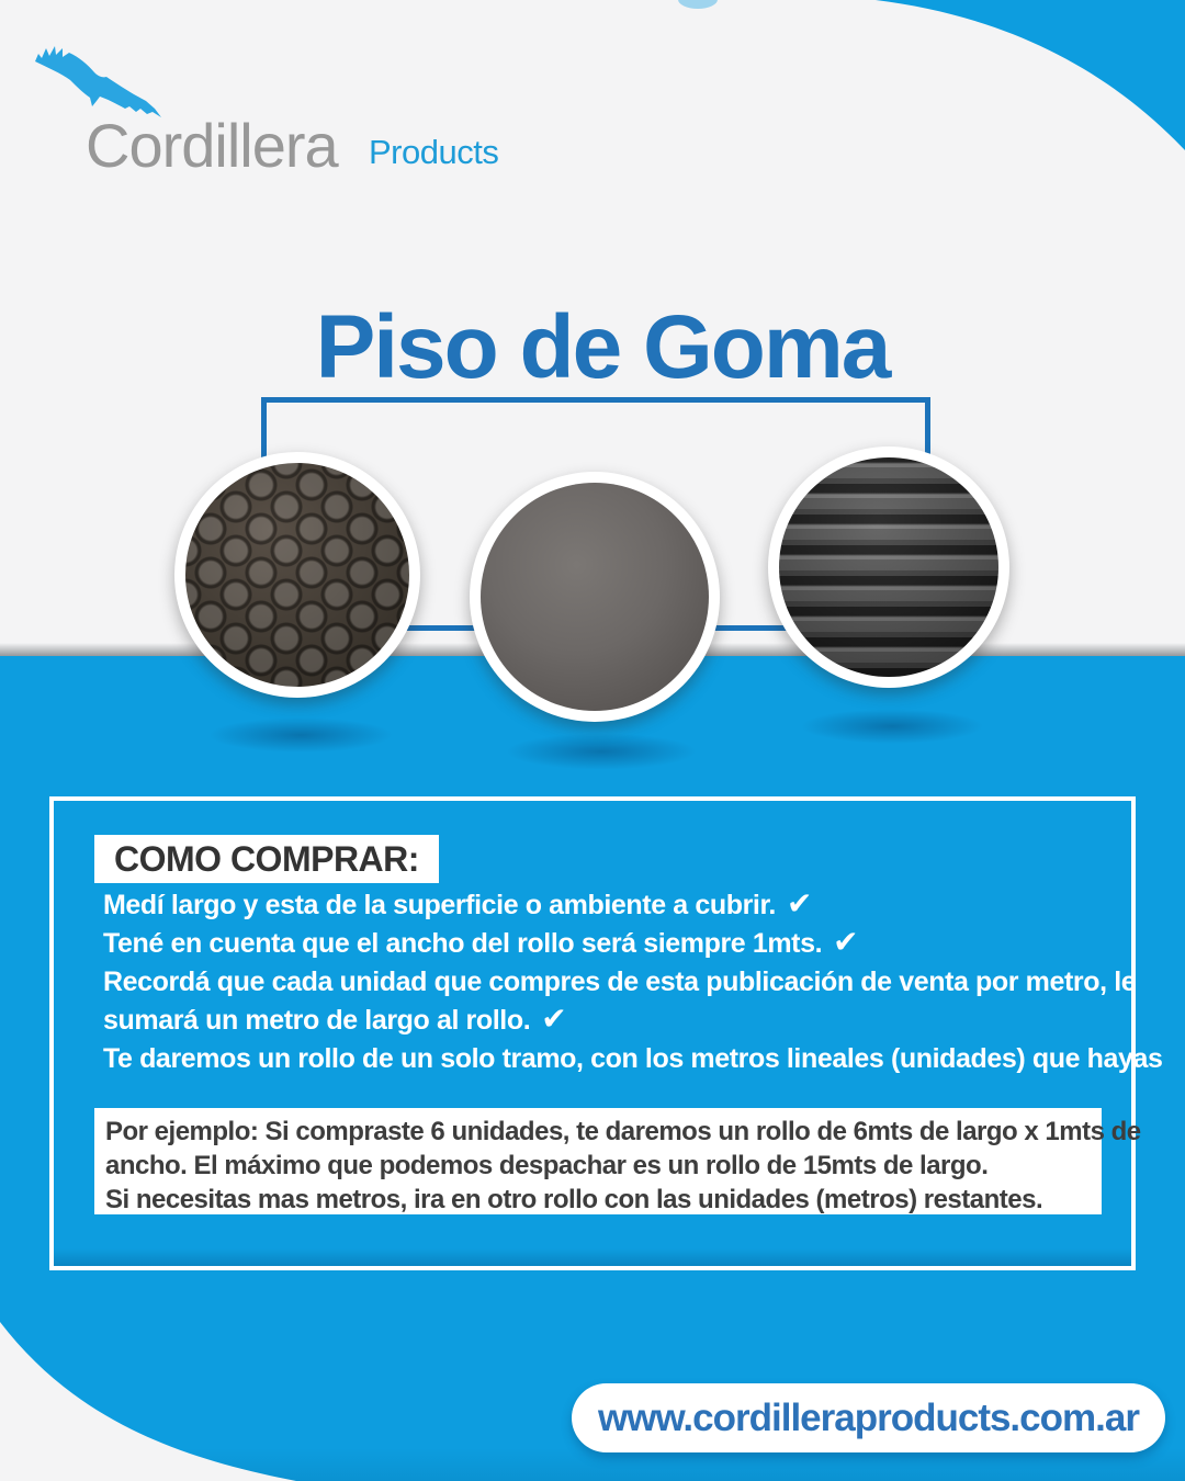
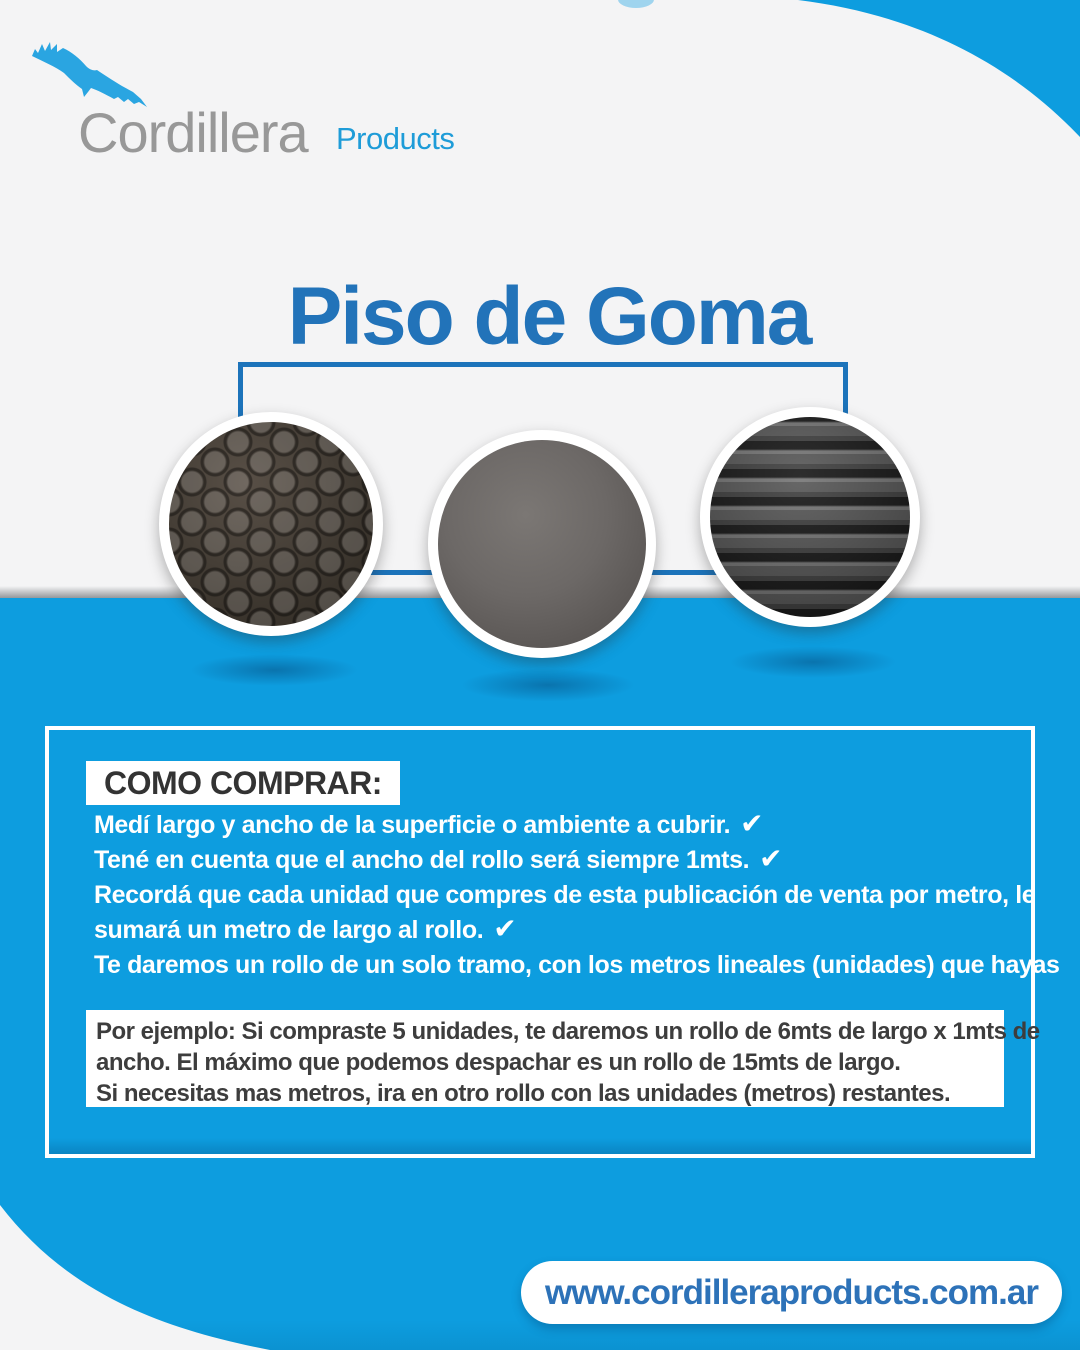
  Cordillera
  Products
  Piso de Goma
  COMO COMPRAR:
- Medí largo y esta de la superficie o ambiente a cubrir. ✔
+ Medí largo y ancho de la superficie o ambiente a cubrir. ✔
  Tené en cuenta que el ancho del rollo será siempre 1mts. ✔
  Recordá que cada unidad que compres de esta publicación de venta por metro, le
  sumará un metro de largo al rollo. ✔
  Te daremos un rollo de un solo tramo, con los metros lineales (unidades) que hayas
- Por ejemplo: Si compraste 6 unidades, te daremos un rollo de 6mts de largo x 1mts de
+ Por ejemplo: Si compraste 5 unidades, te daremos un rollo de 6mts de largo x 1mts de
  ancho. El máximo que podemos despachar es un rollo de 15mts de largo.
  Si necesitas mas metros, ira en otro rollo con las unidades (metros) restantes.
  www.cordilleraproducts.com.ar
